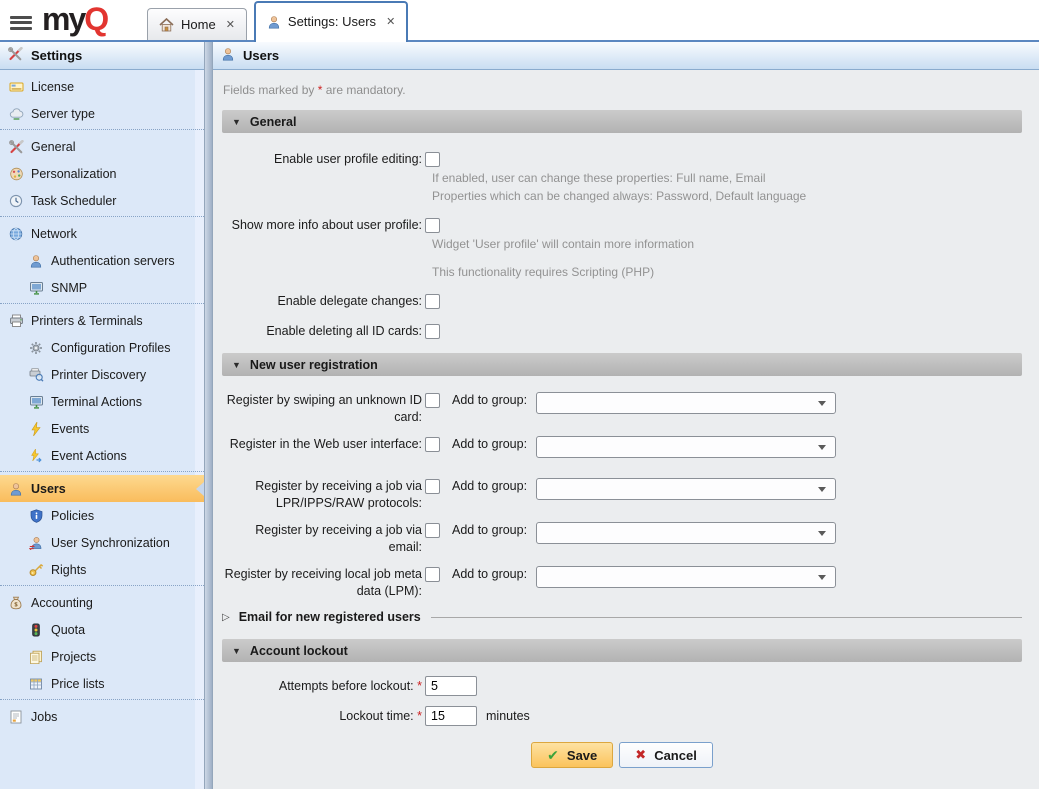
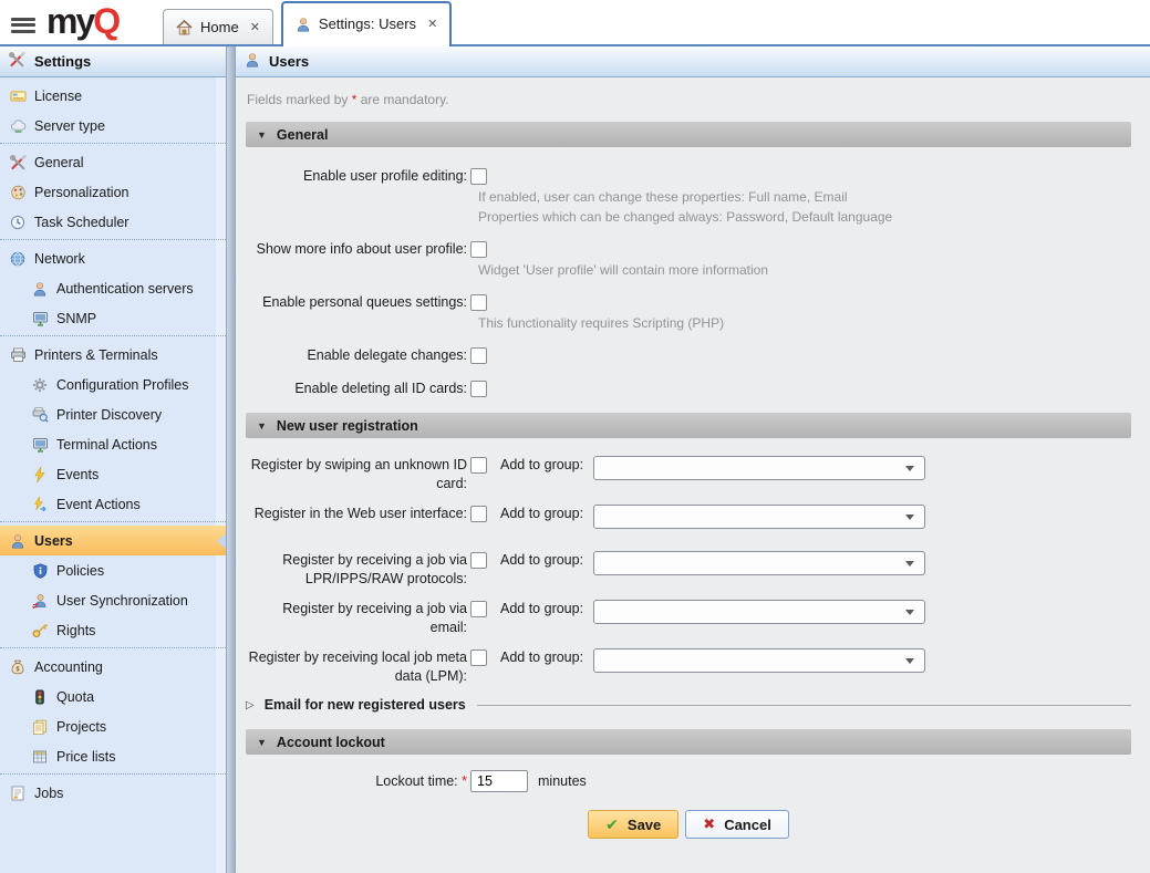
  myQ
  Home
  ✕
  Settings: Users
  ✕
  Settings
  License
  Server type
  General
  Personalization
  Task Scheduler
  Network
  Authentication servers
  SNMP
  Printers & Terminals
  Configuration Profiles
  Printer Discovery
  Terminal Actions
  Events
  Event Actions
  Users
  Policies
  User Synchronization
  Rights
  Accounting
  Quota
  Projects
  Price lists
  Jobs
  Users
  Fields marked by * are mandatory.
  ▼
  General
  Enable user profile editing:
  If enabled, user can change these properties: Full name, Email
  Properties which can be changed always: Password, Default language
  Show more info about user profile:
  Widget 'User profile' will contain more information
+ Enable personal queues settings:
  This functionality requires Scripting (PHP)
  Enable delegate changes:
  Enable deleting all ID cards:
  ▼
  New user registration
  Register by swiping an unknown ID card:
  Add to group:
  Register in the Web user interface:
  Add to group:
  Register by receiving a job via LPR/IPPS/RAW protocols:
  Add to group:
  Register by receiving a job via email:
  Add to group:
  Register by receiving local job meta data (LPM):
  Add to group:
  ▷
  Email for new registered users
  ▼
  Account lockout
- Attempts before lockout: *
- 5
  Lockout time: *
  15
  minutes
  ✔
  Save
  ✖
  Cancel
